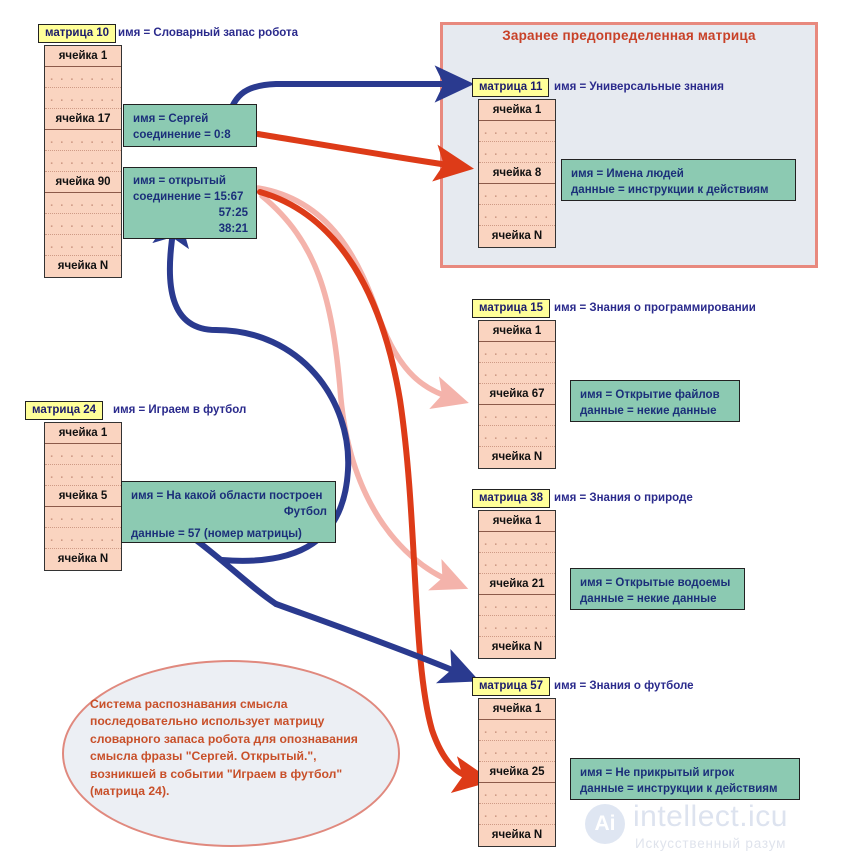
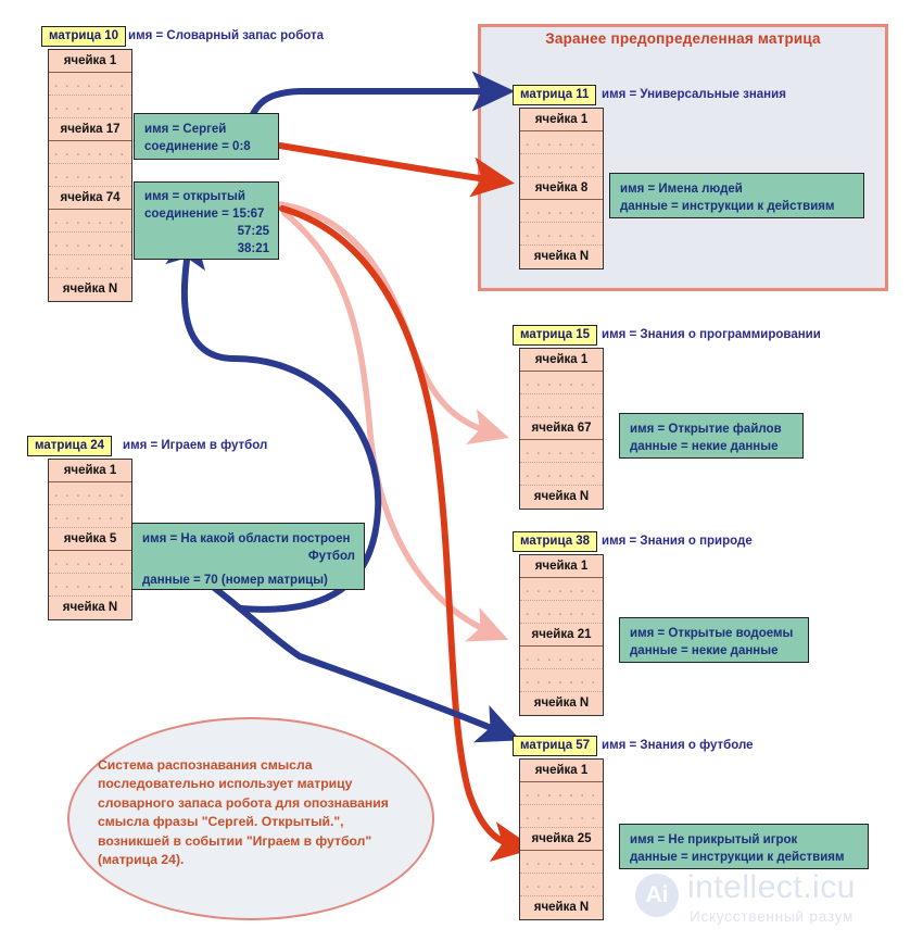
  Заранее предопределенная матрица
  матрица 10
  имя = Словарный запас робота
  ячейка 1
  . . . . . . .
  . . . . . . .
  ячейка 17
  . . . . . . .
  . . . . . . .
- ячейка 90
+ ячейка 74
  . . . . . . .
  . . . . . . .
  . . . . . . .
  ячейка N
  имя = Сергей
  соединение = 0:8
  имя = открытый
  соединение = 15:67
  57:25
  38:21
  матрица 11
  имя = Универсальные знания
  ячейка 1
  . . . . . . .
  . . . . . . .
  ячейка 8
  . . . . . . .
  . . . . . . .
  ячейка N
  имя = Имена людей
  данные = инструкции к действиям
  матрица 15
  имя = Знания о программировании
  ячейка 1
  . . . . . . .
  . . . . . . .
  ячейка 67
  . . . . . . .
  . . . . . . .
  ячейка N
  имя = Открытие файлов
  данные = некие данные
  матрица 38
  имя = Знания о природе
  ячейка 1
  . . . . . . .
  . . . . . . .
  ячейка 21
  . . . . . . .
  . . . . . . .
  ячейка N
  имя = Открытые водоемы
  данные = некие данные
  матрица 57
  имя = Знания о футболе
  ячейка 1
  . . . . . . .
  . . . . . . .
  ячейка 25
  . . . . . . .
  . . . . . . .
  ячейка N
  имя = Не прикрытый игрок
  данные = инструкции к действиям
  матрица 24
  имя = Играем в футбол
  ячейка 1
  . . . . . . .
  . . . . . . .
  ячейка 5
  . . . . . . .
  . . . . . . .
  ячейка N
  имя = На какой области построен
  Футбол
- данные = 57 (номер матрицы)
+ данные = 70 (номер матрицы)
  Система распознавания смысла последовательно использует матрицу словарного запаса робота для опознавания смысла фразы "Сергей. Открытый.", возникшей в событии "Играем в футбол" (матрица 24).
  Ai
  intellect.icu
  Искусственный разум
